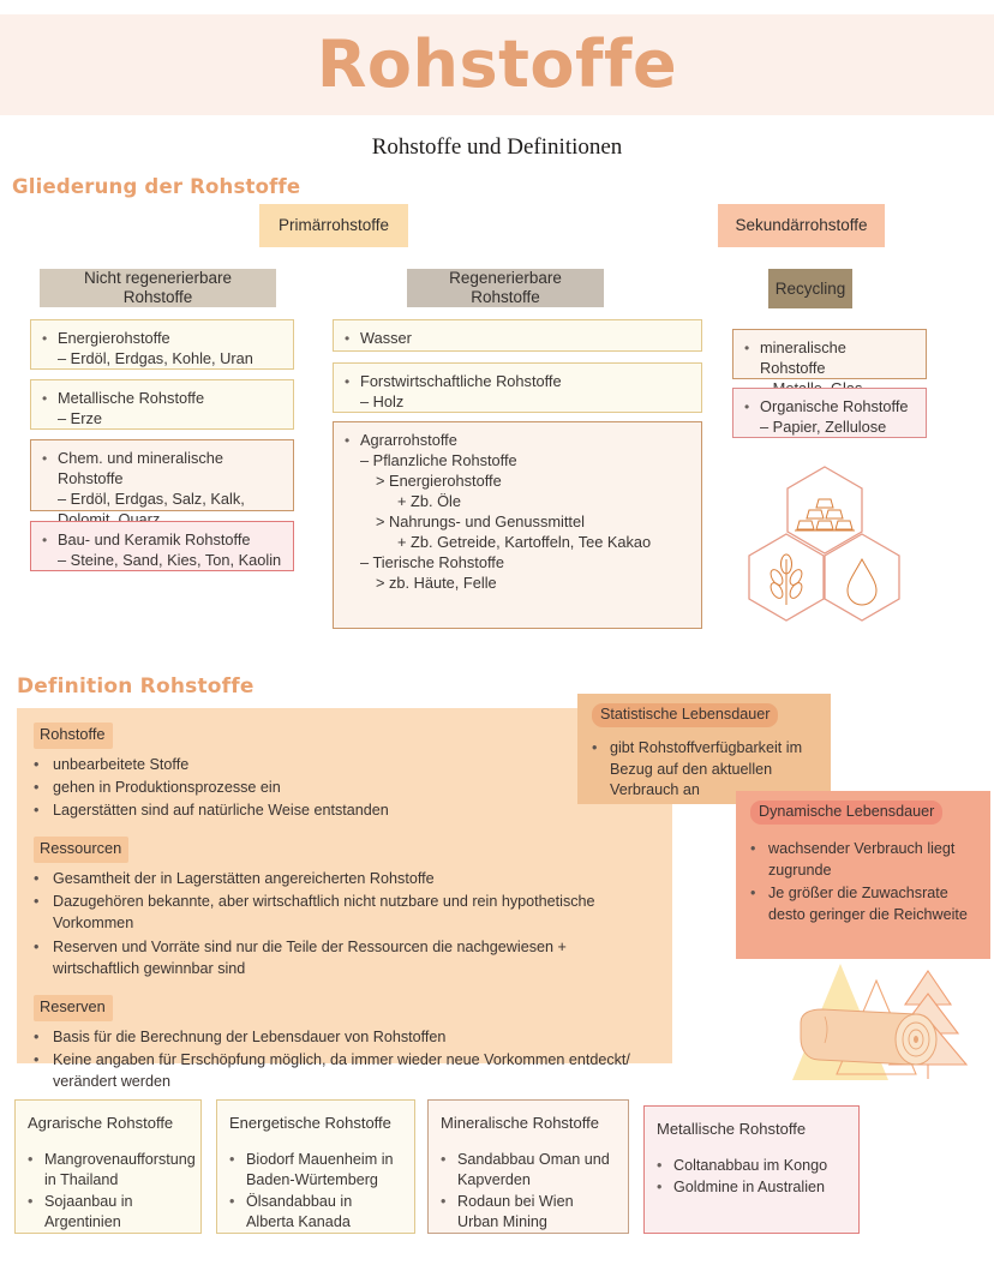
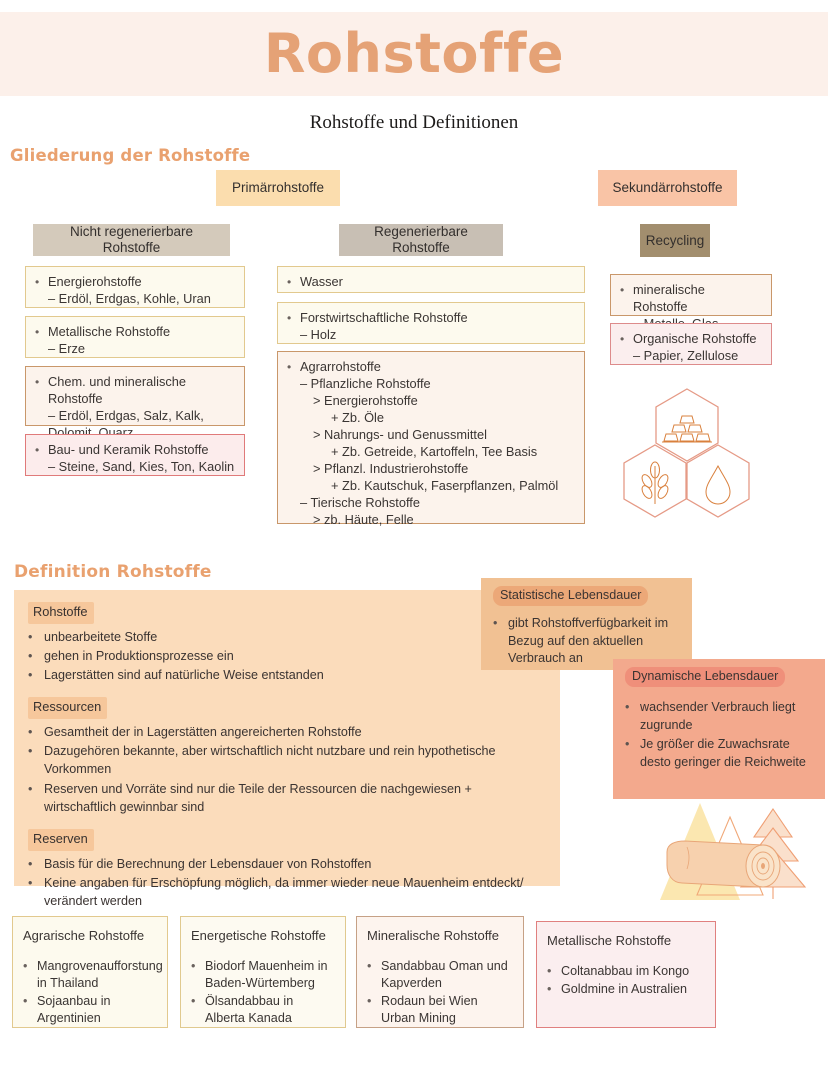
  Rohstoffe
  Rohstoffe und Definitionen
  Gliederung der Rohstoffe
  Primärrohstoffe
  Sekundärrohstoffe
  Nicht regenerierbare Rohstoffe
  Regenerierbare Rohstoffe
  Recycling
  •
  Energierohstoffe
  – Erdöl, Erdgas, Kohle, Uran
  •
  Metallische Rohstoffe
  – Erze
  •
  Chem. und mineralische Rohstoffe
  – Erdöl, Erdgas, Salz, Kalk,
  Dolomit, Quarz
  •
  Bau- und Keramik Rohstoffe
  – Steine, Sand, Kies, Ton, Kaolin
  •
  Wasser
  •
  Forstwirtschaftliche Rohstoffe
  – Holz
  •
  Agrarrohstoffe
  – Pflanzliche Rohstoffe
  > Energierohstoffe
  + Zb. Öle
  > Nahrungs- und Genussmittel
- + Zb. Getreide, Kartoffeln, Tee Kakao
+ + Zb. Getreide, Kartoffeln, Tee Basis
+ > Pflanzl. Industrierohstoffe
+ + Zb. Kautschuk, Faserpflanzen, Palmöl
  – Tierische Rohstoffe
  > zb. Häute, Felle
  •
  mineralische Rohstoffe
  •
  Organische Rohstoffe
  – Papier, Zellulose
  Definition Rohstoffe
  Rohstoffe
  •
  unbearbeitete Stoffe
  •
  gehen in Produktionsprozesse ein
  •
  Lagerstätten sind auf natürliche Weise entstanden
  Ressourcen
  •
  Gesamtheit der in Lagerstätten angereicherten Rohstoffe
  •
  Dazugehören bekannte, aber wirtschaftlich nicht nutzbare und rein hypothetische Vorkommen
  •
  Reserven und Vorräte sind nur die Teile der Ressourcen die nachgewiesen + wirtschaftlich gewinnbar sind
  Reserven
  •
  Basis für die Berechnung der Lebensdauer von Rohstoffen
  •
- Keine angaben für Erschöpfung möglich, da immer wieder neue Vorkommen entdeckt/ verändert werden
+ Keine angaben für Erschöpfung möglich, da immer wieder neue Mauenheim entdeckt/ verändert werden
  Statistische Lebensdauer
  •
  gibt Rohstoffverfügbarkeit im Bezug auf den aktuellen Verbrauch an
  Dynamische Lebensdauer
  •
  wachsender Verbrauch liegt zugrunde
  •
  Je größer die Zuwachsrate desto geringer die Reichweite
  Agrarische Rohstoffe
  •
  Mangrovenaufforstung in Thailand
  •
  Sojaanbau in Argentinien
  Energetische Rohstoffe
  •
  Biodorf Mauenheim in Baden-Würtemberg
  •
  Ölsandabbau in Alberta Kanada
  Mineralische Rohstoffe
  •
  Sandabbau Oman und Kapverden
  •
  Rodaun bei Wien Urban Mining
  Metallische Rohstoffe
  •
  Coltanabbau im Kongo
  •
  Goldmine in Australien
